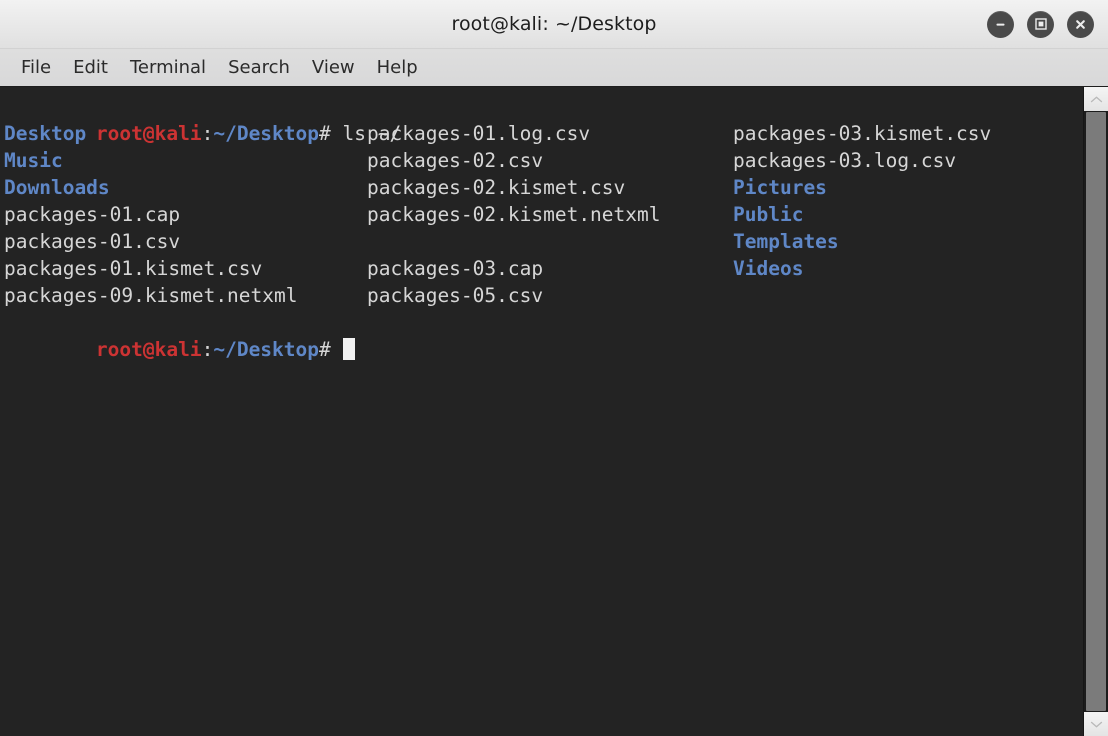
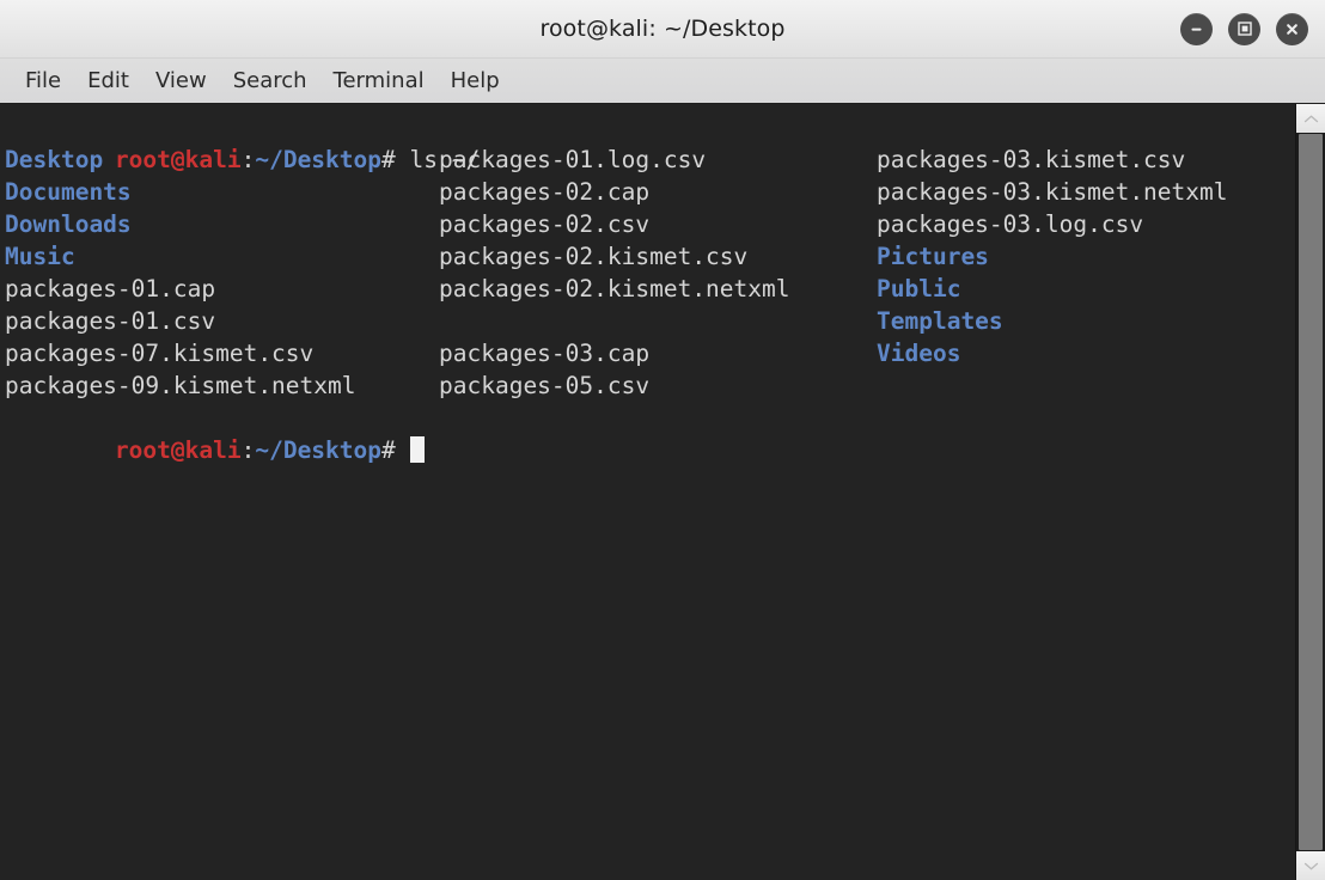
  root@kali: ~/Desktop
  File
  Edit
- Terminal
+ View
  Search
- View
+ Terminal
  Help
  root@kali:~/Desktop# ls ~/
  Desktop
  packages-01.log.csv
  packages-03.kismet.csv
+ Documents
+ packages-02.cap
+ packages-03.kismet.netxml
- Music
+ Downloads
  packages-02.csv
  packages-03.log.csv
- Downloads
+ Music
  packages-02.kismet.csv
  Pictures
  packages-01.cap
  packages-02.kismet.netxml
  Public
  packages-01.csv
  Templates
- packages-01.kismet.csv
+ packages-07.kismet.csv
  packages-03.cap
  Videos
  packages-09.kismet.netxml
  packages-05.csv
  root@kali:~/Desktop#
